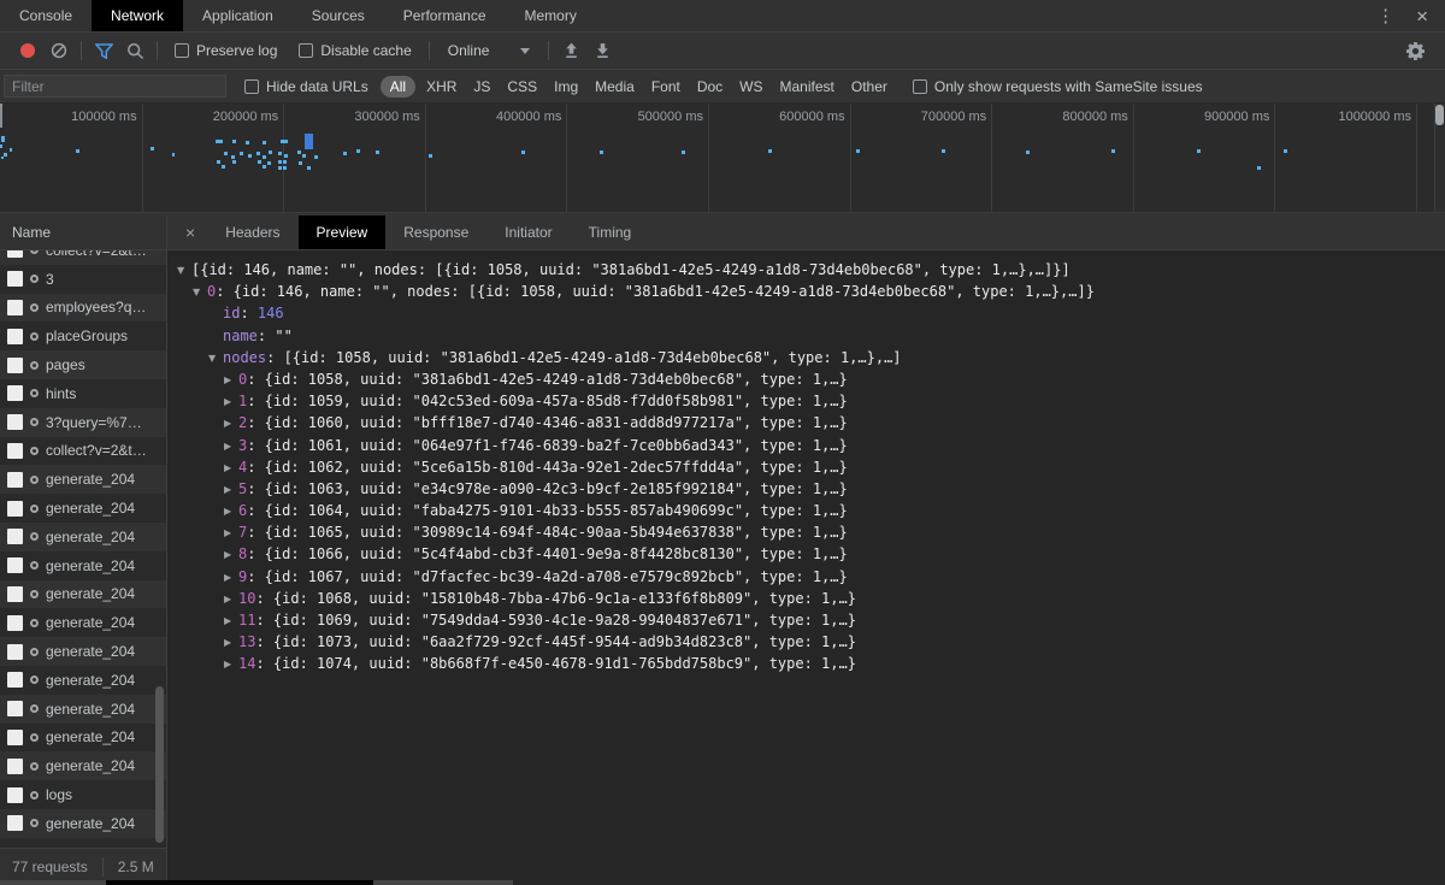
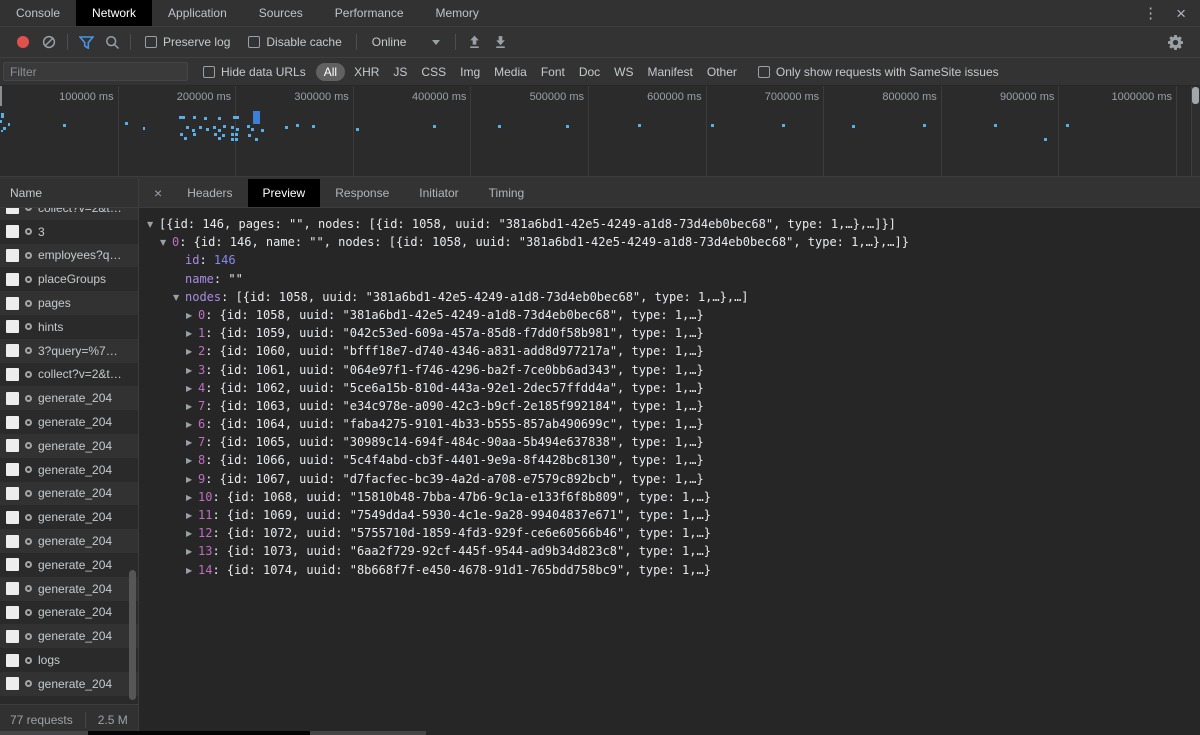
  Console
  Network
  Application
  Sources
  Performance
  Memory
  ⋮
  ×
  Preserve log
  Disable cache
  Online
  Filter
  Hide data URLs
  All
  XHR
  JS
  CSS
  Img
  Media
  Font
  Doc
  WS
  Manifest
  Other
  Only show requests with SameSite issues
  100000 ms
  200000 ms
  300000 ms
  400000 ms
  500000 ms
  600000 ms
  700000 ms
  800000 ms
  900000 ms
  1000000 ms
  Name
  collect?v=2&t…
  3
  employees?q…
  placeGroups
  pages
  hints
  3?query=%7…
  collect?v=2&t…
  generate_204
  generate_204
  generate_204
  generate_204
  generate_204
  generate_204
  generate_204
  generate_204
  generate_204
  generate_204
  generate_204
  logs
  generate_204
  77 requests
  2.5 M
  ×
  Headers
  Preview
  Response
  Initiator
  Timing
- ▼ [{id: 146, name: "", nodes: [{id: 1058, uuid: "381a6bd1-42e5-4249-a1d8-73d4eb0bec68", type: 1,…},…]}]
+ ▼ [{id: 146, pages: "", nodes: [{id: 1058, uuid: "381a6bd1-42e5-4249-a1d8-73d4eb0bec68", type: 1,…},…]}]
  ▼ 0: {id: 146, name: "", nodes: [{id: 1058, uuid: "381a6bd1-42e5-4249-a1d8-73d4eb0bec68", type: 1,…},…]}
  id: 146
  name: ""
  ▼ nodes: [{id: 1058, uuid: "381a6bd1-42e5-4249-a1d8-73d4eb0bec68", type: 1,…},…]
  ▶ 0: {id: 1058, uuid: "381a6bd1-42e5-4249-a1d8-73d4eb0bec68", type: 1,…}
  ▶ 1: {id: 1059, uuid: "042c53ed-609a-457a-85d8-f7dd0f58b981", type: 1,…}
  ▶ 2: {id: 1060, uuid: "bfff18e7-d740-4346-a831-add8d977217a", type: 1,…}
- ▶ 3: {id: 1061, uuid: "064e97f1-f746-6839-ba2f-7ce0bb6ad343", type: 1,…}
+ ▶ 3: {id: 1061, uuid: "064e97f1-f746-4296-ba2f-7ce0bb6ad343", type: 1,…}
  ▶ 4: {id: 1062, uuid: "5ce6a15b-810d-443a-92e1-2dec57ffdd4a", type: 1,…}
- ▶ 5: {id: 1063, uuid: "e34c978e-a090-42c3-b9cf-2e185f992184", type: 1,…}
+ ▶ 7: {id: 1063, uuid: "e34c978e-a090-42c3-b9cf-2e185f992184", type: 1,…}
  ▶ 6: {id: 1064, uuid: "faba4275-9101-4b33-b555-857ab490699c", type: 1,…}
  ▶ 7: {id: 1065, uuid: "30989c14-694f-484c-90aa-5b494e637838", type: 1,…}
  ▶ 8: {id: 1066, uuid: "5c4f4abd-cb3f-4401-9e9a-8f4428bc8130", type: 1,…}
  ▶ 9: {id: 1067, uuid: "d7facfec-bc39-4a2d-a708-e7579c892bcb", type: 1,…}
  ▶ 10: {id: 1068, uuid: "15810b48-7bba-47b6-9c1a-e133f6f8b809", type: 1,…}
  ▶ 11: {id: 1069, uuid: "7549dda4-5930-4c1e-9a28-99404837e671", type: 1,…}
+ ▶ 12: {id: 1072, uuid: "5755710d-1859-4fd3-929f-ce6e60566b46", type: 1,…}
  ▶ 13: {id: 1073, uuid: "6aa2f729-92cf-445f-9544-ad9b34d823c8", type: 1,…}
  ▶ 14: {id: 1074, uuid: "8b668f7f-e450-4678-91d1-765bdd758bc9", type: 1,…}
